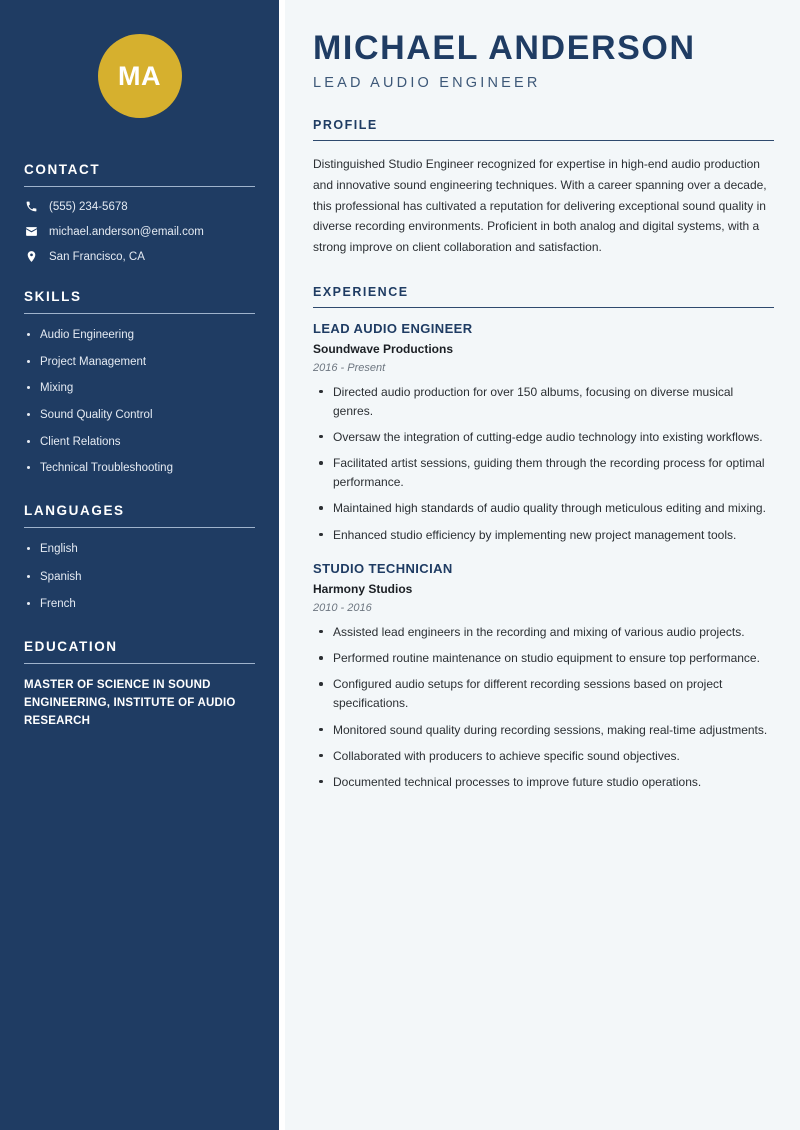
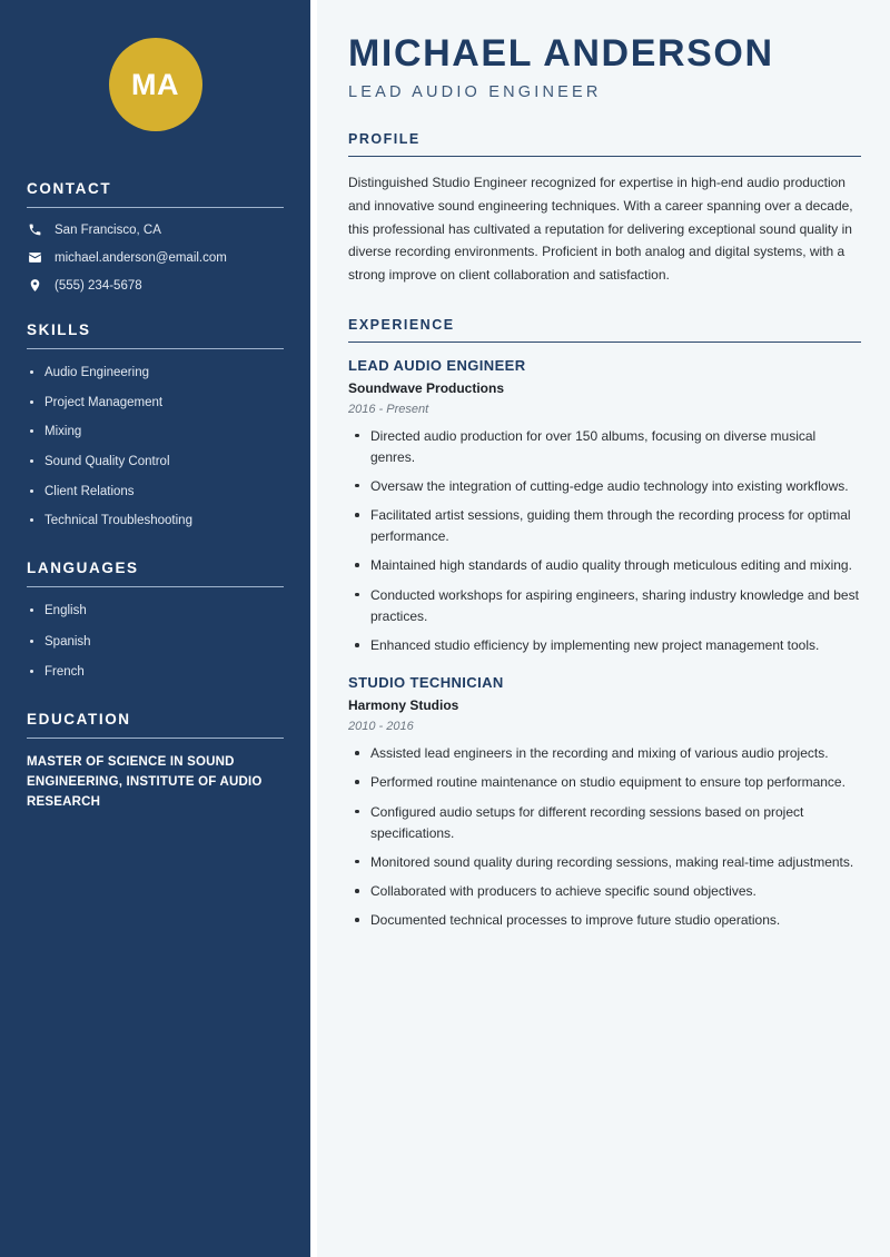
  MA
  CONTACT
- (555) 234-5678
+ San Francisco, CA
  michael.anderson@email.com
- San Francisco, CA
+ (555) 234-5678
  SKILLS
  Audio Engineering
  Project Management
  Mixing
  Sound Quality Control
  Client Relations
  Technical Troubleshooting
  LANGUAGES
  English
  Spanish
  French
  EDUCATION
  MASTER OF SCIENCE IN SOUND ENGINEERING, INSTITUTE OF AUDIO RESEARCH
  MICHAEL ANDERSON
  LEAD AUDIO ENGINEER
  PROFILE
  Distinguished Studio Engineer recognized for expertise in high-end audio production and innovative sound engineering techniques. With a career spanning over a decade, this professional has cultivated a reputation for delivering exceptional sound quality in diverse recording environments. Proficient in both analog and digital systems, with a strong improve on client collaboration and satisfaction.
  EXPERIENCE
  LEAD AUDIO ENGINEER
  Soundwave Productions
  2016 - Present
  Directed audio production for over 150 albums, focusing on diverse musical genres.
  Oversaw the integration of cutting-edge audio technology into existing workflows.
  Facilitated artist sessions, guiding them through the recording process for optimal performance.
  Maintained high standards of audio quality through meticulous editing and mixing.
+ Conducted workshops for aspiring engineers, sharing industry knowledge and best practices.
  Enhanced studio efficiency by implementing new project management tools.
  STUDIO TECHNICIAN
  Harmony Studios
  2010 - 2016
  Assisted lead engineers in the recording and mixing of various audio projects.
  Performed routine maintenance on studio equipment to ensure top performance.
  Configured audio setups for different recording sessions based on project specifications.
  Monitored sound quality during recording sessions, making real-time adjustments.
  Collaborated with producers to achieve specific sound objectives.
  Documented technical processes to improve future studio operations.
